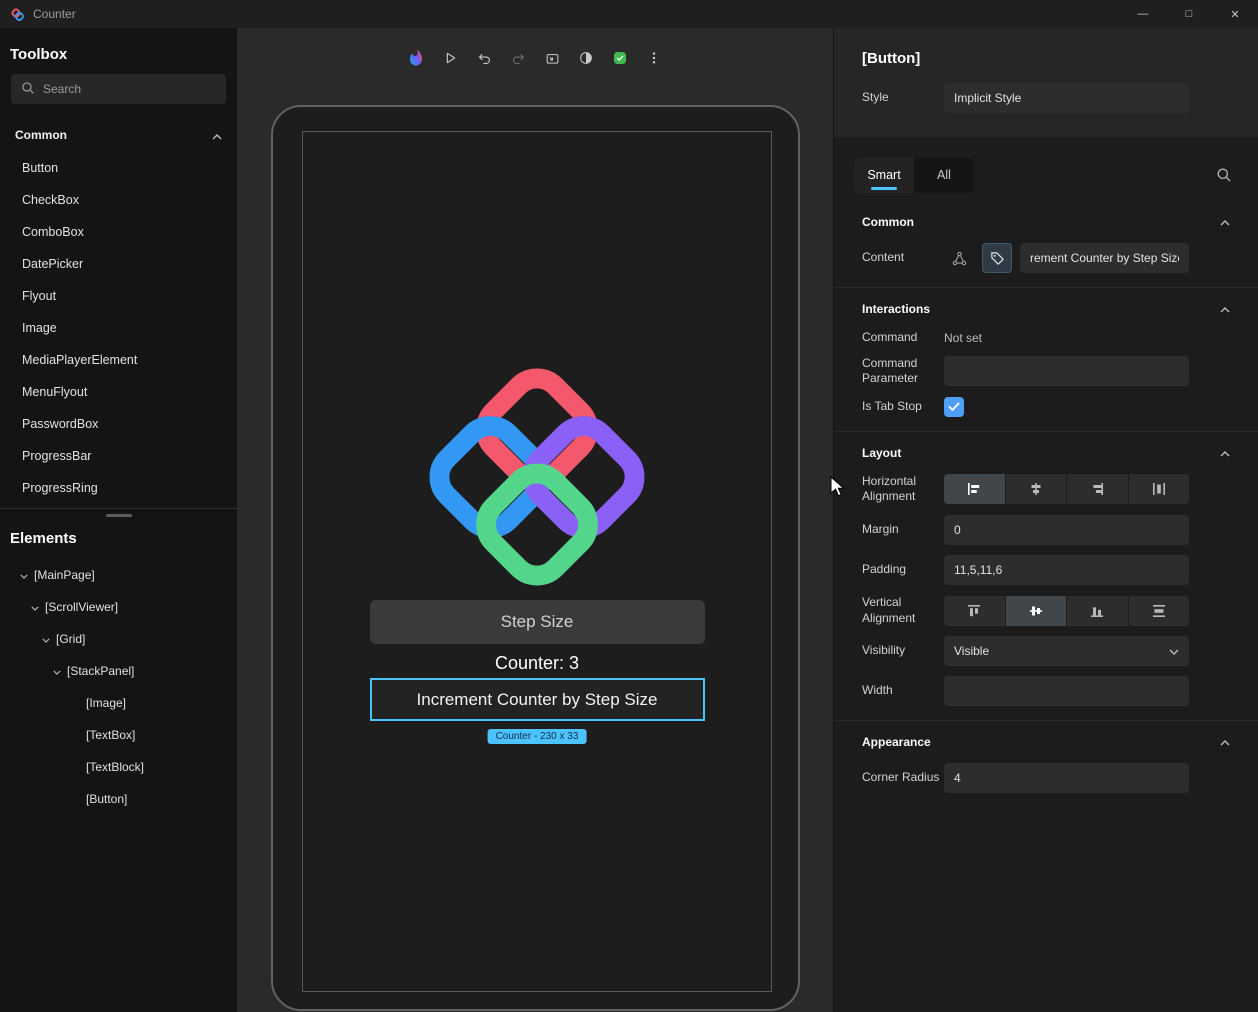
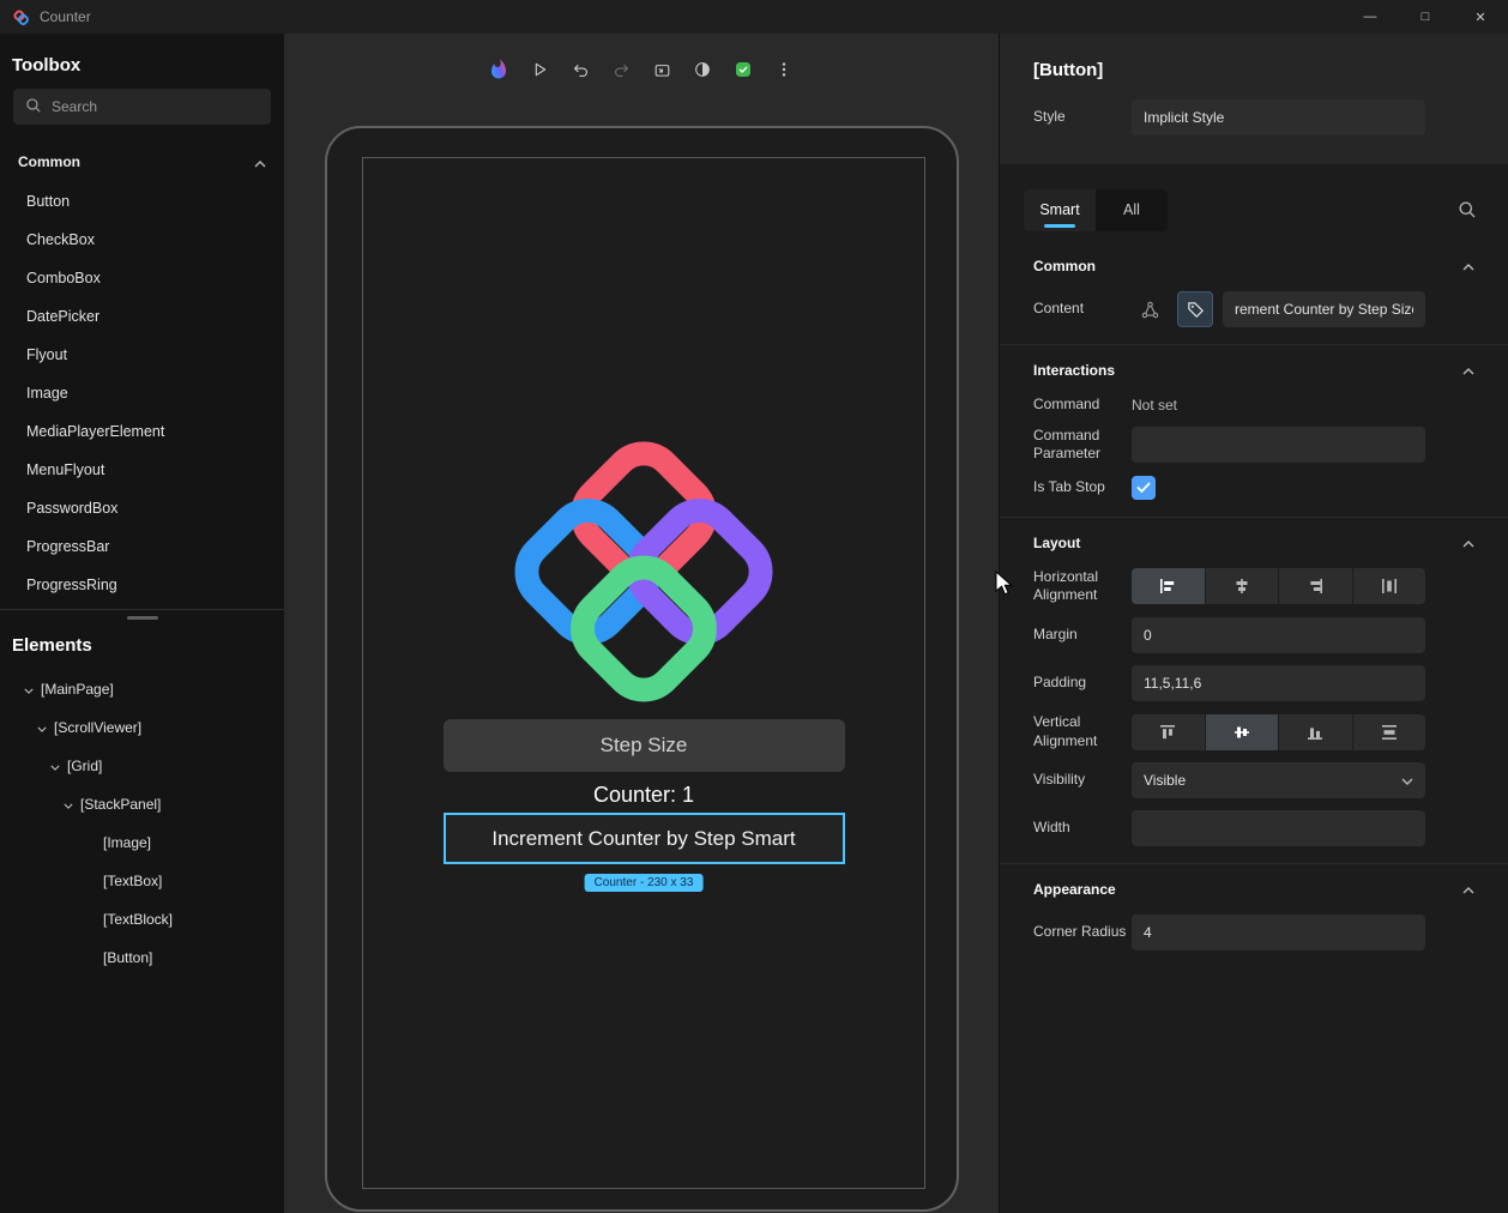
  Counter
  —
  □
  ✕
  Toolbox
  Search
  Common
  Button
  CheckBox
  ComboBox
  DatePicker
  Flyout
  Image
  MediaPlayerElement
  MenuFlyout
  PasswordBox
  ProgressBar
  ProgressRing
  Elements
  [MainPage]
  [ScrollViewer]
  [Grid]
  [StackPanel]
  [Image]
  [TextBox]
  [TextBlock]
  [Button]
  Step Size
- Counter: 3
+ Counter: 1
- Increment Counter by Step Size
+ Increment Counter by Step Smart
  Counter - 230 x 33
  [Button]
  Style
  Implicit Style
  Smart
  All
  Common
  Content
  rement Counter by Step Siz
  Interactions
  Command
  Not set
  Command Parameter
  Is Tab Stop
  Layout
  Horizontal Alignment
  Margin
  0
  Padding
  11,5,11,6
  Vertical Alignment
  Visibility
  Visible
  Width
  Appearance
  Corner Radius
  4
